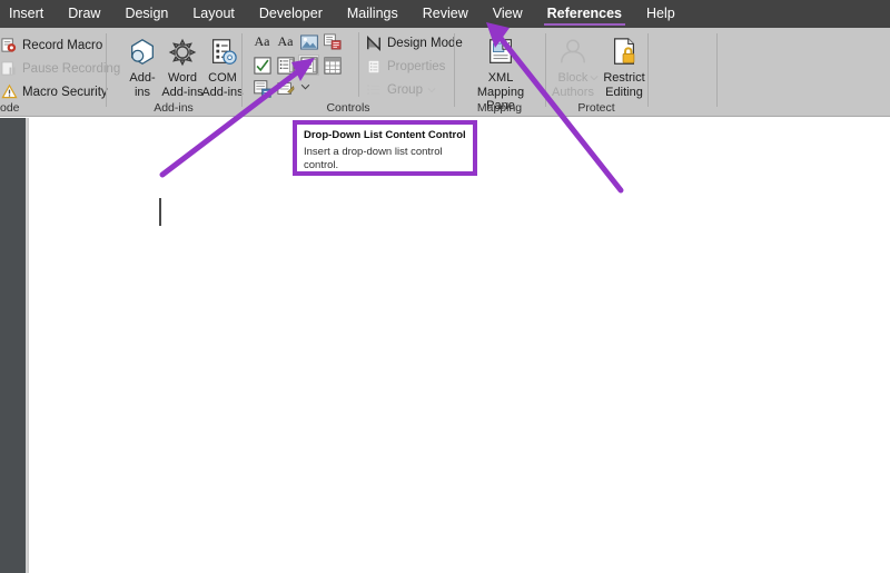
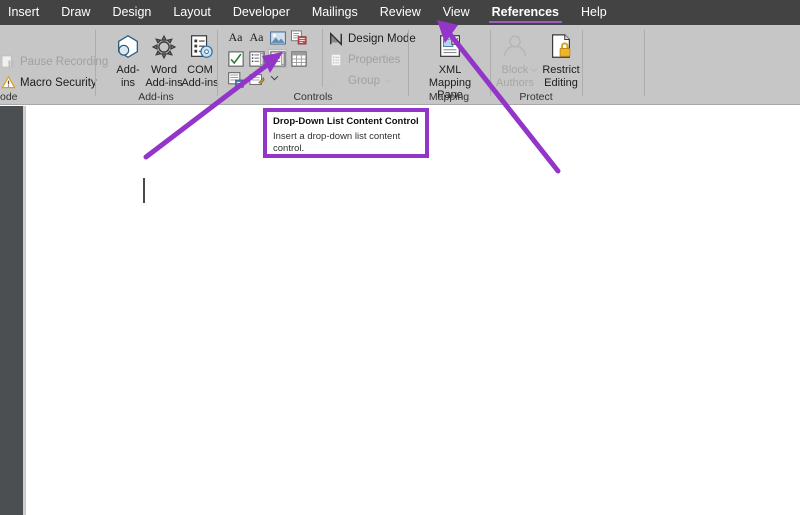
  Insert
  Draw
  Design
  Layout
  Developer
  Mailings
  Review
  View
  References
  Help
- Record Macro
  Pause Recordng
  Macro Security
  ode
  Add-
  ins
  Word
  Add-ins
  COM
  Add-ins
  Add-ins
  Aa
  Aa
  Design Mode
  Properties
  Group
  Controls
  XML Mapping
  Pane
  Mapping
  Block
  Authors
  Restrict
  Editing
  Protect
  Drop-Down List Content Control
- Insert a drop-down list control control.
+ Insert a drop-down list content control.
